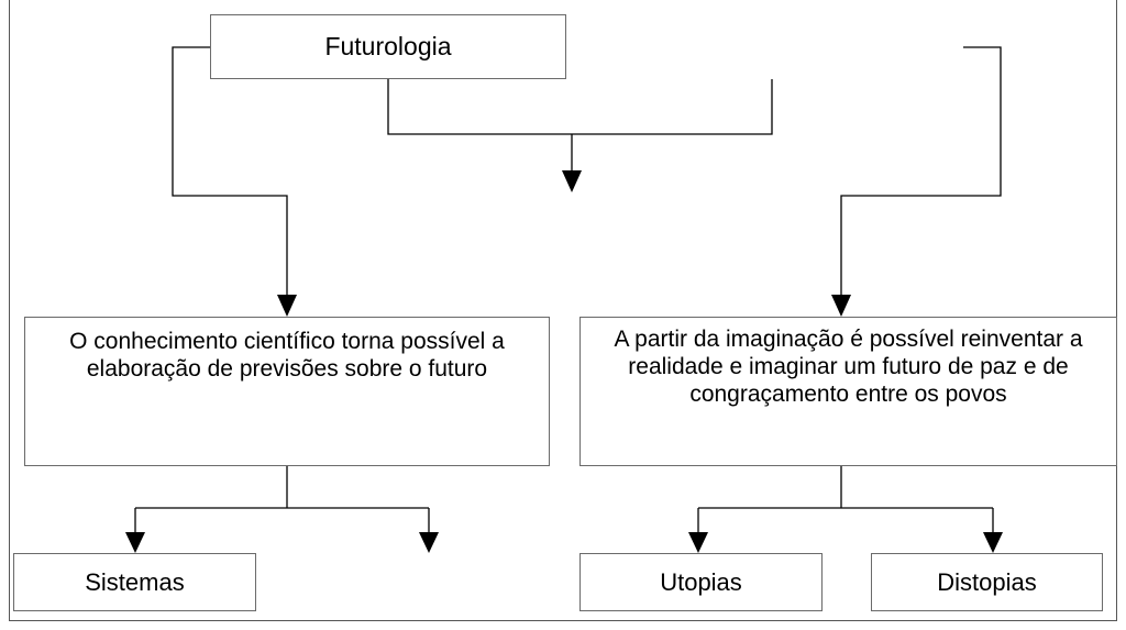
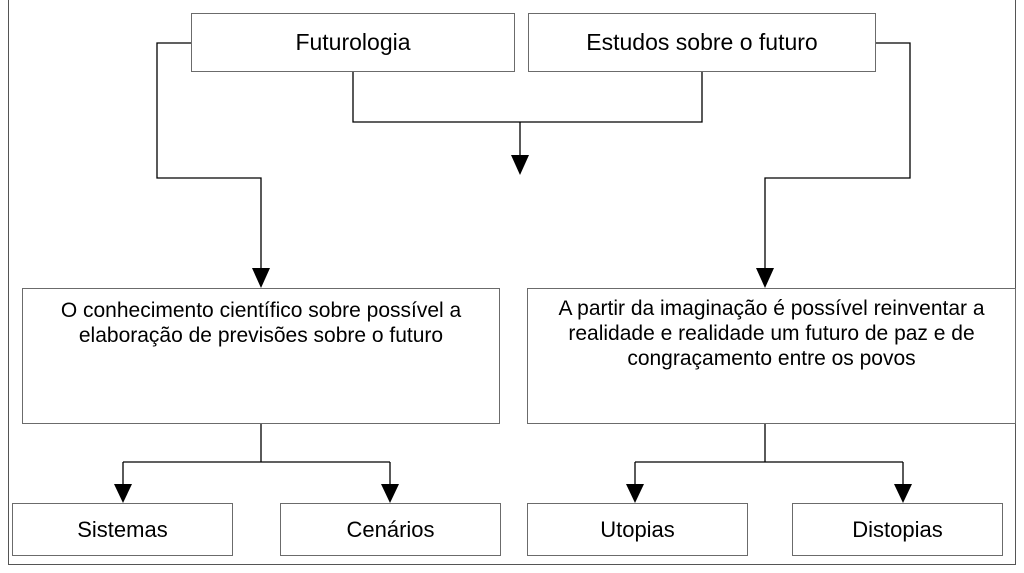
  Futurologia
+ Estudos sobre o futuro
- O conhecimento científico torna possível a elaboração de previsões sobre o futuro
+ O conhecimento científico sobre possível a elaboração de previsões sobre o futuro
- A partir da imaginação é possível reinventar a realidade e imaginar um futuro de paz e de congraçamento entre os povos
+ A partir da imaginação é possível reinventar a realidade e realidade um futuro de paz e de congraçamento entre os povos
  Sistemas
+ Cenários
  Utopias
  Distopias
